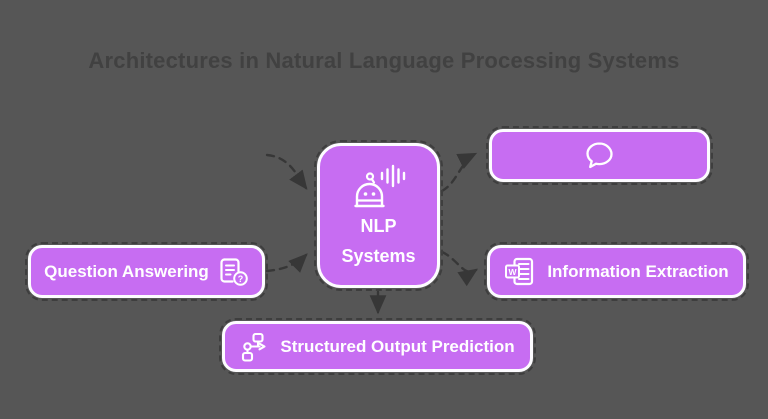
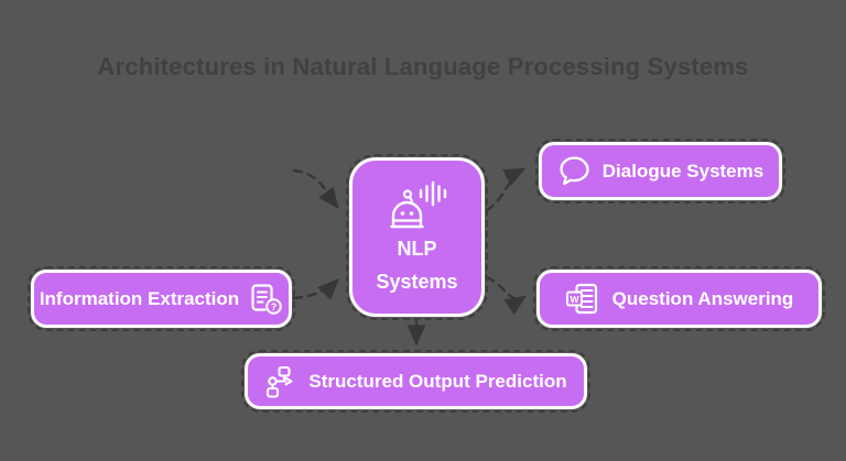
- Question Answering
+ Information Extraction
  ?
+ Dialogue Systems
  W
- Information Extraction
+ Question Answering
  Structured Output Prediction
  NLP
  Systems
